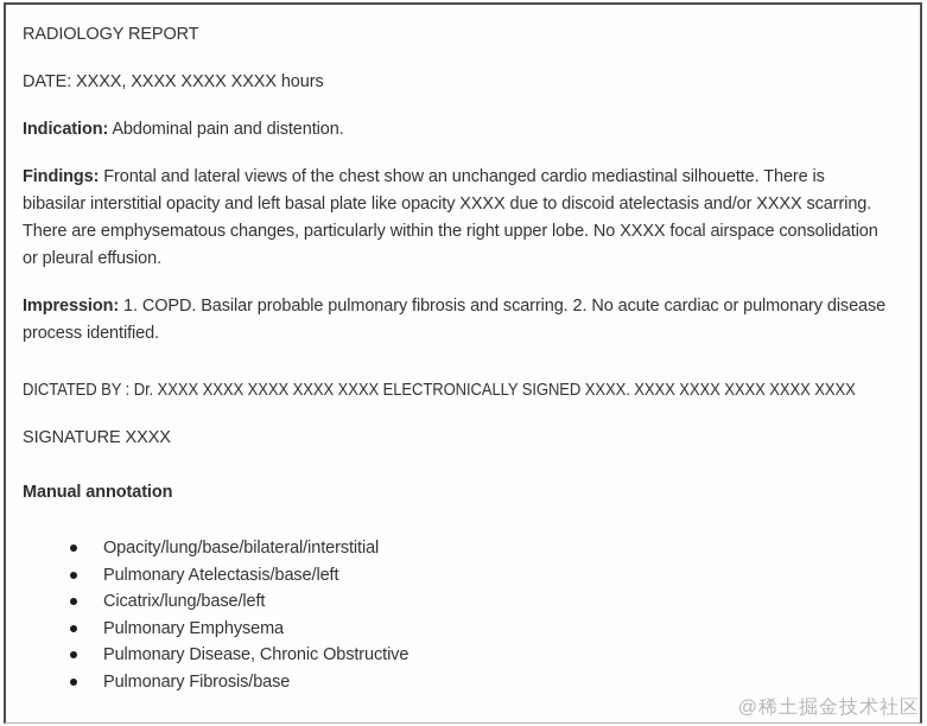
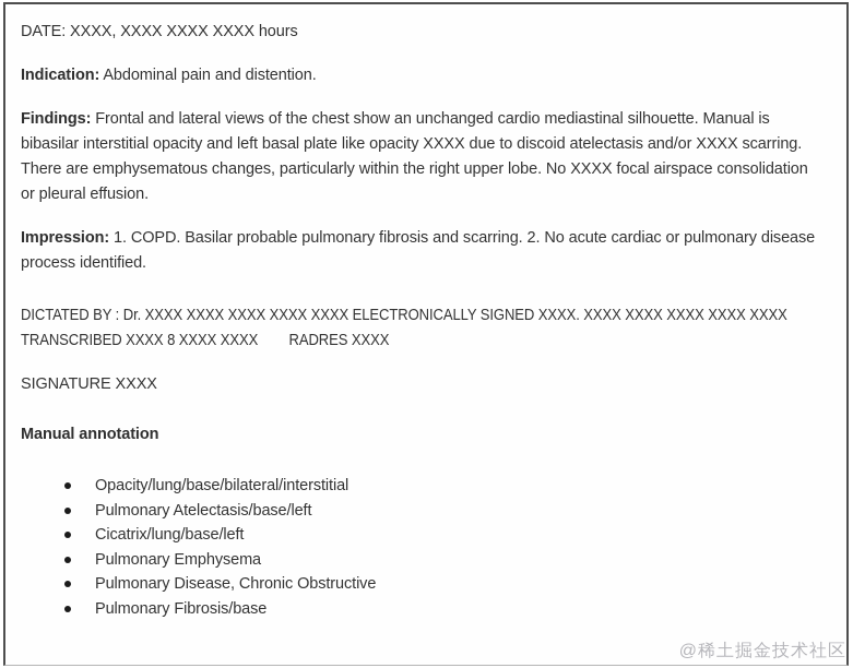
- RADIOLOGY REPORT
  DATE: XXXX, XXXX XXXX XXXX hours
  Indication: Abdominal pain and distention.
- Findings: Frontal and lateral views of the chest show an unchanged cardio mediastinal silhouette. There is
+ Findings: Frontal and lateral views of the chest show an unchanged cardio mediastinal silhouette. Manual is
  bibasilar interstitial opacity and left basal plate like opacity XXXX due to discoid atelectasis and/or XXXX scarring.
  There are emphysematous changes, particularly within the right upper lobe. No XXXX focal airspace consolidation
  or pleural effusion.
  Impression: 1. COPD. Basilar probable pulmonary fibrosis and scarring. 2. No acute cardiac or pulmonary disease
  process identified.
  DICTATED BY : Dr. XXXX XXXX XXXX XXXX XXXX ELECTRONICALLY SIGNED XXXX. XXXX XXXX XXXX XXXX XXXX
+ TRANSCRIBED XXXX 8 XXXX XXXX RADRES XXXX
  SIGNATURE XXXX
  Manual annotation
  Opacity/lung/base/bilateral/interstitial
  Pulmonary Atelectasis/base/left
  Cicatrix/lung/base/left
  Pulmonary Emphysema
  Pulmonary Disease, Chronic Obstructive
  Pulmonary Fibrosis/base
  @稀土掘金技术社区
